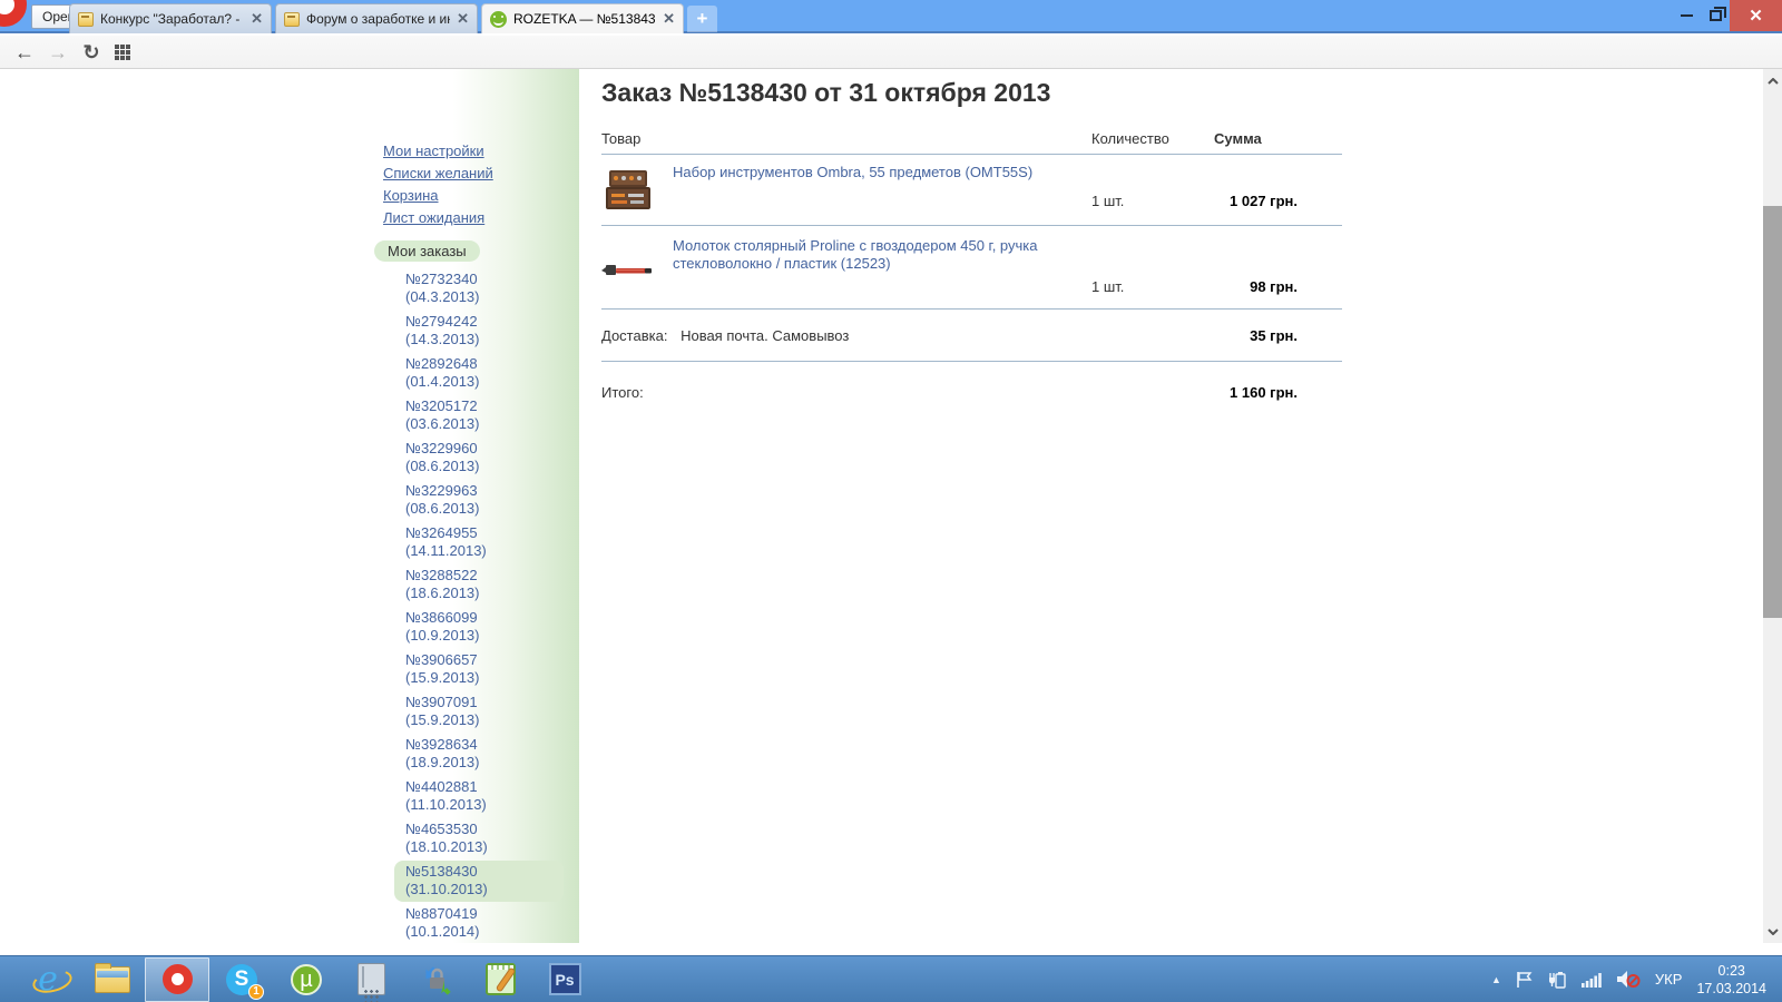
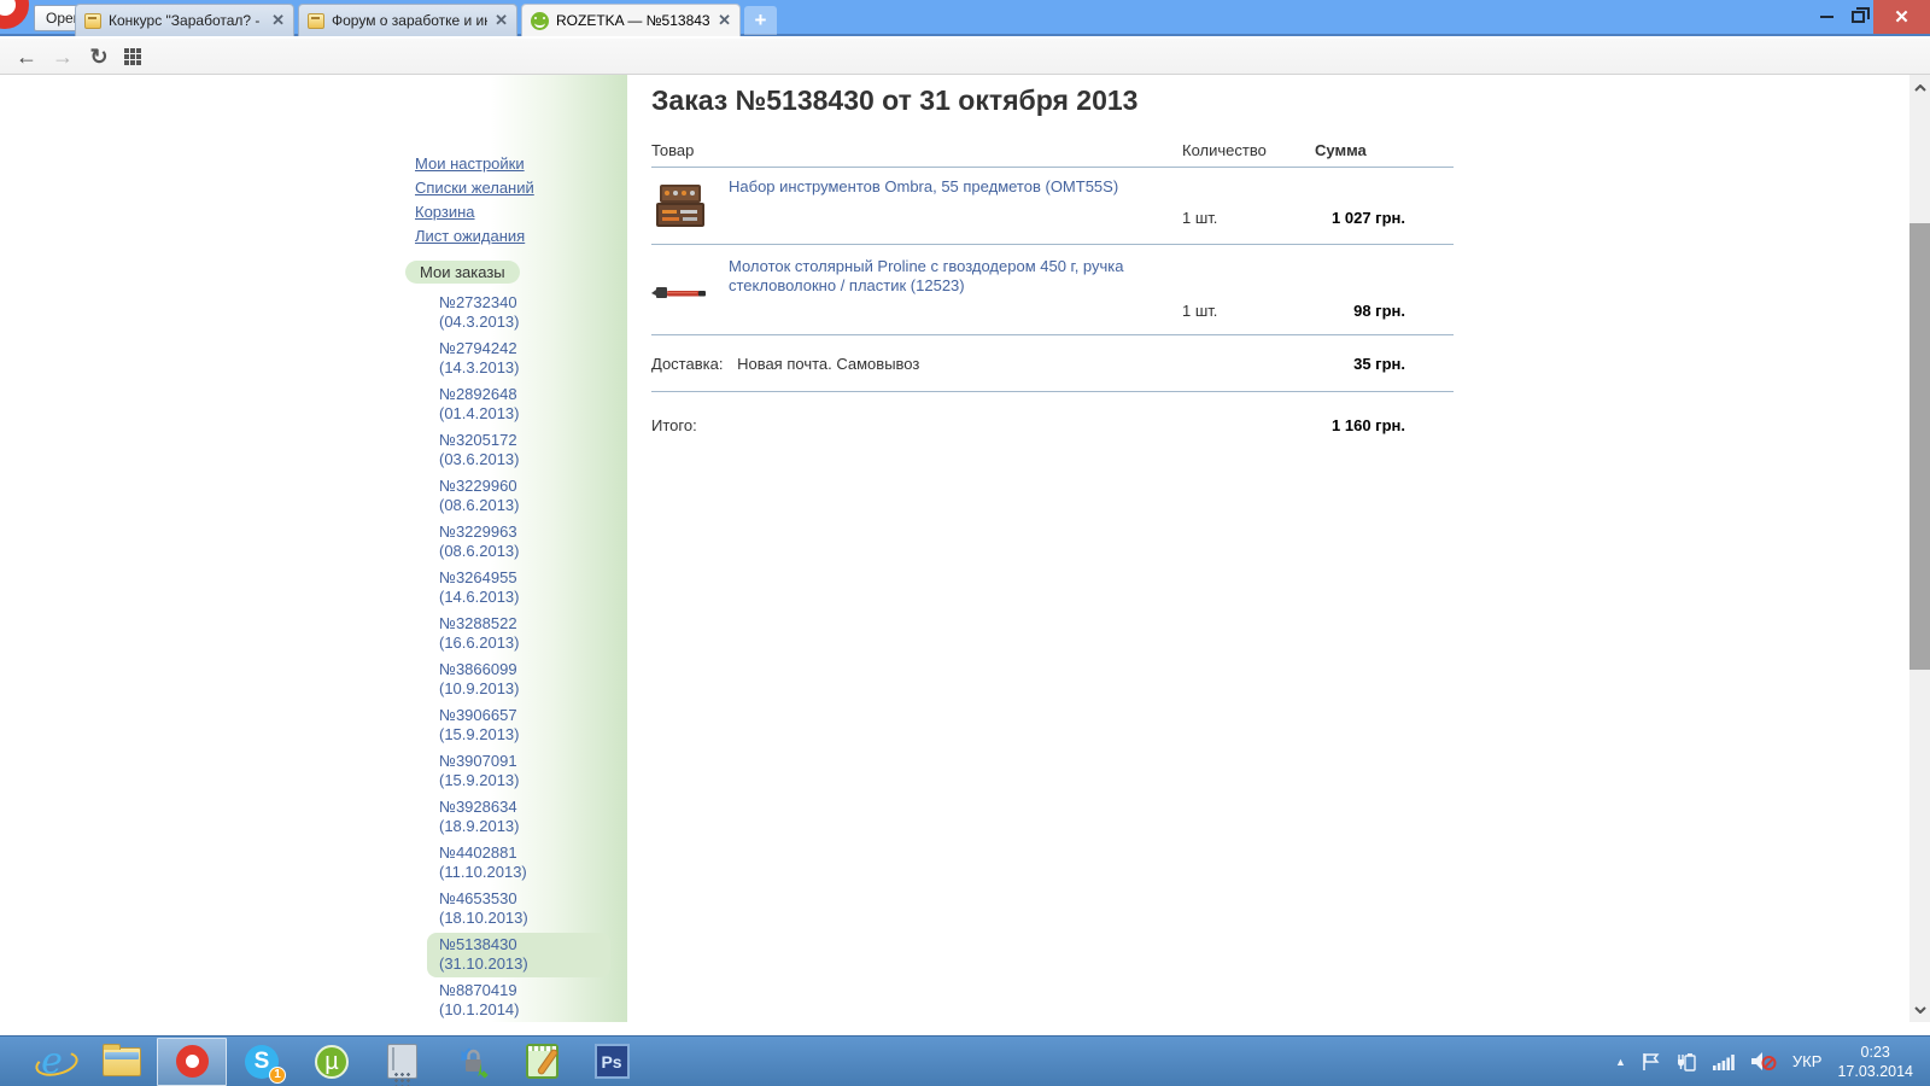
  Конкурс "Заработал? -
  ✕
  Форум о заработке и и
  ✕
  ROZETKA — №513843
  ✕
  +
  ✕
  ←
  →
  ↻
  Мои настройки
  Списки желаний
  Корзина
  Лист ожидания
  Мои заказы
  №2732340
  (04.3.2013)
  №2794242
  (14.3.2013)
  №2892648
  (01.4.2013)
  №3205172
  (03.6.2013)
  №3229960
  (08.6.2013)
  №3229963
  (08.6.2013)
  №3264955
- (14.11.2013)
+ (14.6.2013)
  №3288522
- (18.6.2013)
+ (16.6.2013)
  №3866099
  (10.9.2013)
  №3906657
  (15.9.2013)
  №3907091
  (15.9.2013)
  №3928634
  (18.9.2013)
  №4402881
  (11.10.2013)
  №4653530
  (18.10.2013)
  №5138430
  (31.10.2013)
  №8870419
  (10.1.2014)
  Заказ №5138430 от 31 октября 2013
  Товар
  Количество
  Сумма
  Набор инструментов Ombra, 55 предметов (OMT55S)
  1 шт.
  1 027 грн.
  Молоток столярный Proline с гвоздодером 450 г, ручка стекловолокно / пластик (12523)
  1 шт.
  98 грн.
  Доставка: Новая почта. Самовывоз
  35 грн.
  Итого:
  1 160 грн.
  e
  S
  1
  µ
  Ps
  ▲
  УКР
  0:23
  17.03.2014
